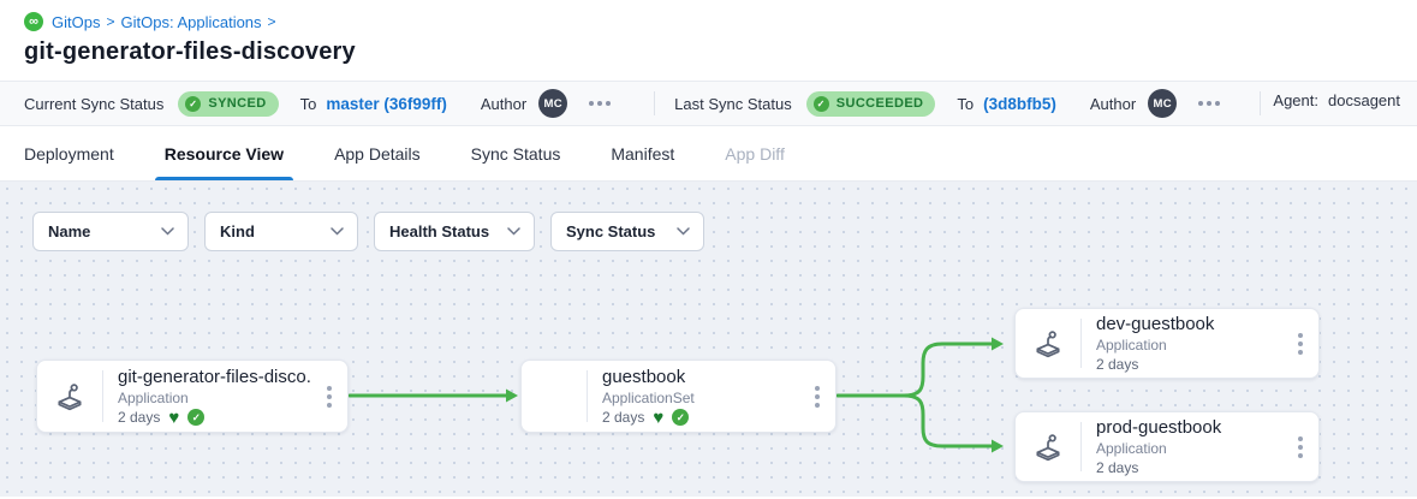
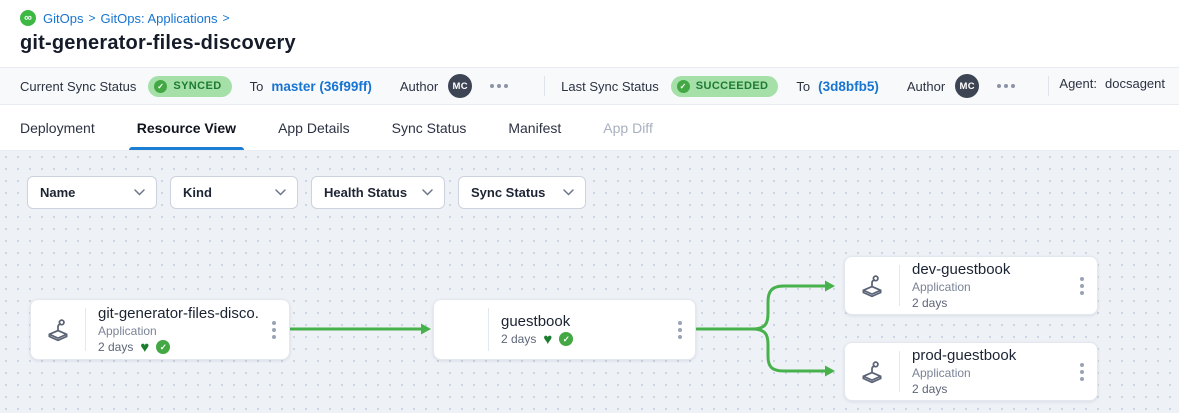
  ∞
  GitOps
  >
  GitOps: Applications
  >
  git-generator-files-discovery
  Current Sync Status
  ✓
  SYNCED
  To
  master (36f99ff)
  Author
  MC
  Last Sync Status
  ✓
  SUCCEEDED
  To
  (3d8bfb5)
  Author
  MC
  Agent:
  docsagent
  Deployment
  Resource View
  App Details
  Sync Status
  Manifest
  App Diff
  Name
  Kind
  Health Status
  Sync Status
  git-generator-files-disco.
  Application
  2 days
  ♥
  ✓
  guestbook
- ApplicationSet
  2 days
  ♥
  ✓
  dev-guestbook
  Application
  2 days
  prod-guestbook
  Application
  2 days
